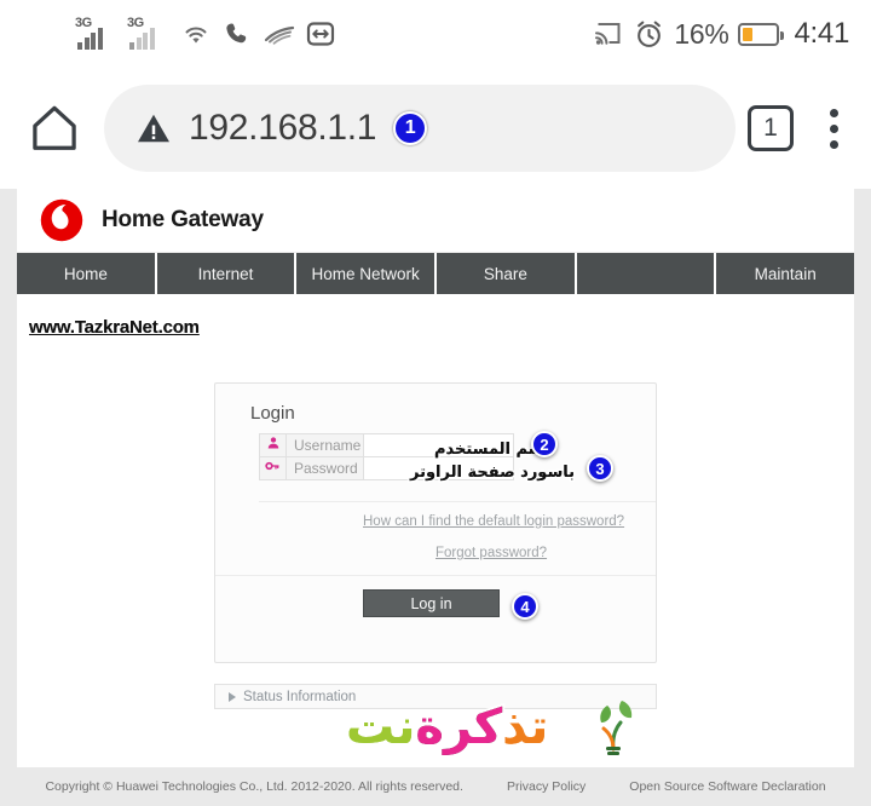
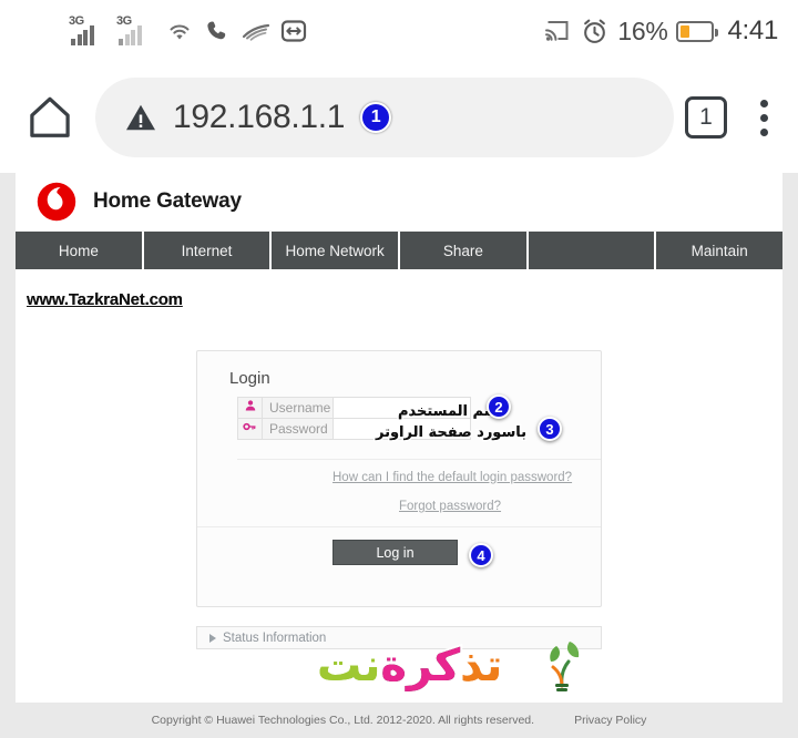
  3G
  3G
  16%
  4:41
  192.168.1.1
  1
  1
  Home Gateway
  Home
  Internet
  Home Network
  Share
  Maintain
  www.TazkraNet.com
  Login
  	Username
  	Password
  How can I find the default login password?
  Forgot password?
  Log in
  Status Information
  م المستخدم
  باسورد صفحة الراوتر
  تذكرةنت
  2
  3
  4
  Copyright © Huawei Technologies Co., Ltd. 2012-2020. All rights reserved.
  Privacy Policy
- Open Source Software Declaration
